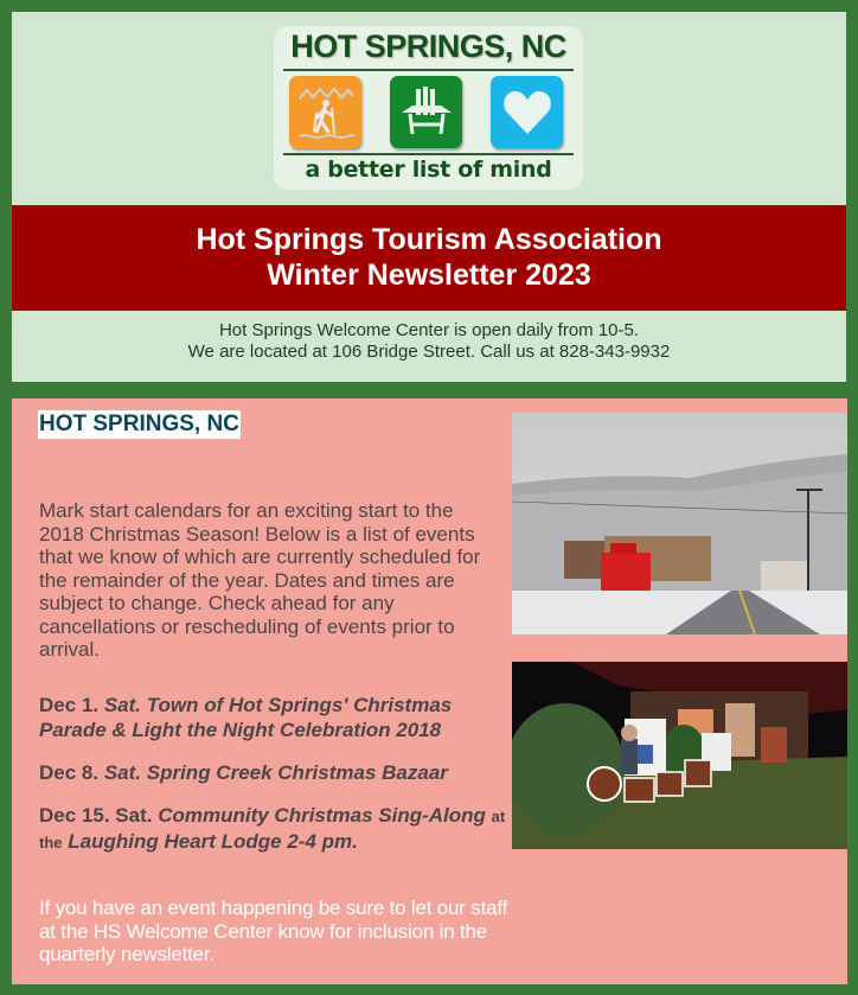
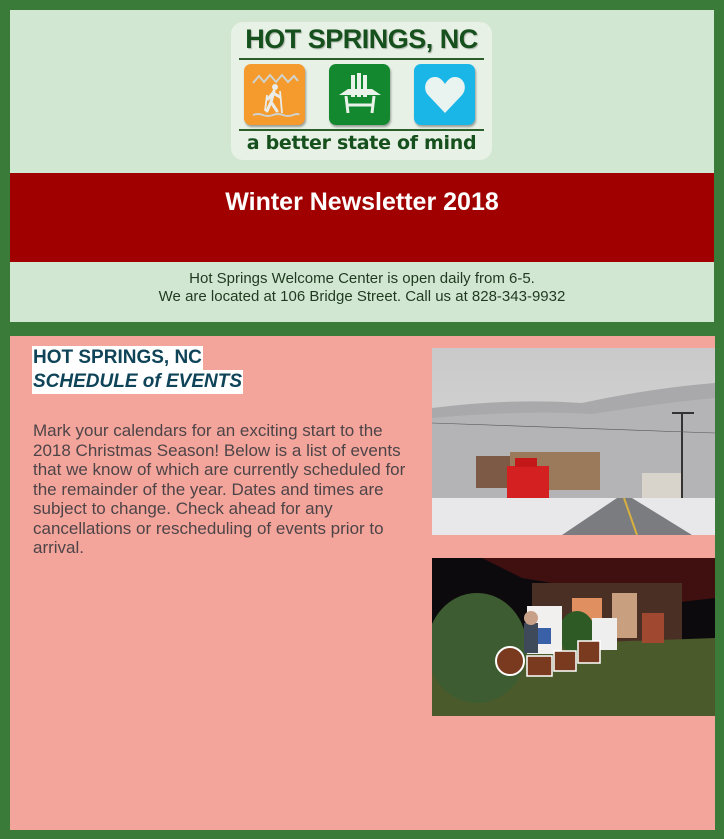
  HOT SPRINGS, NC
- a better list of mind
+ a better state of mind
- Hot Springs Tourism Association
- Winter Newsletter 2023
+ Winter Newsletter 2018
- Hot Springs Welcome Center is open daily from 10-5.
+ Hot Springs Welcome Center is open daily from 6-5.
  We are located at 106 Bridge Street. Call us at 828-343-9932
  HOT SPRINGS, NC
+ SCHEDULE of EVENTS
- Mark start calendars for an exciting start to the 2018 Christmas Season! Below is a list of events that we know of which are currently scheduled for the remainder of the year. Dates and times are subject to change. Check ahead for any cancellations or rescheduling of events prior to arrival.
+ Mark your calendars for an exciting start to the 2018 Christmas Season! Below is a list of events that we know of which are currently scheduled for the remainder of the year. Dates and times are subject to change. Check ahead for any cancellations or rescheduling of events prior to arrival.
- Dec 1. Sat. Town of Hot Springs' Christmas Parade & Light the Night Celebration 2018
- Dec 8. Sat. Spring Creek Christmas Bazaar
- Dec 15. Sat. Community Christmas Sing-Along at the Laughing Heart Lodge 2-4 pm.
- If you have an event happening be sure to let our staff at the HS Welcome Center know for inclusion in the quarterly newsletter.
